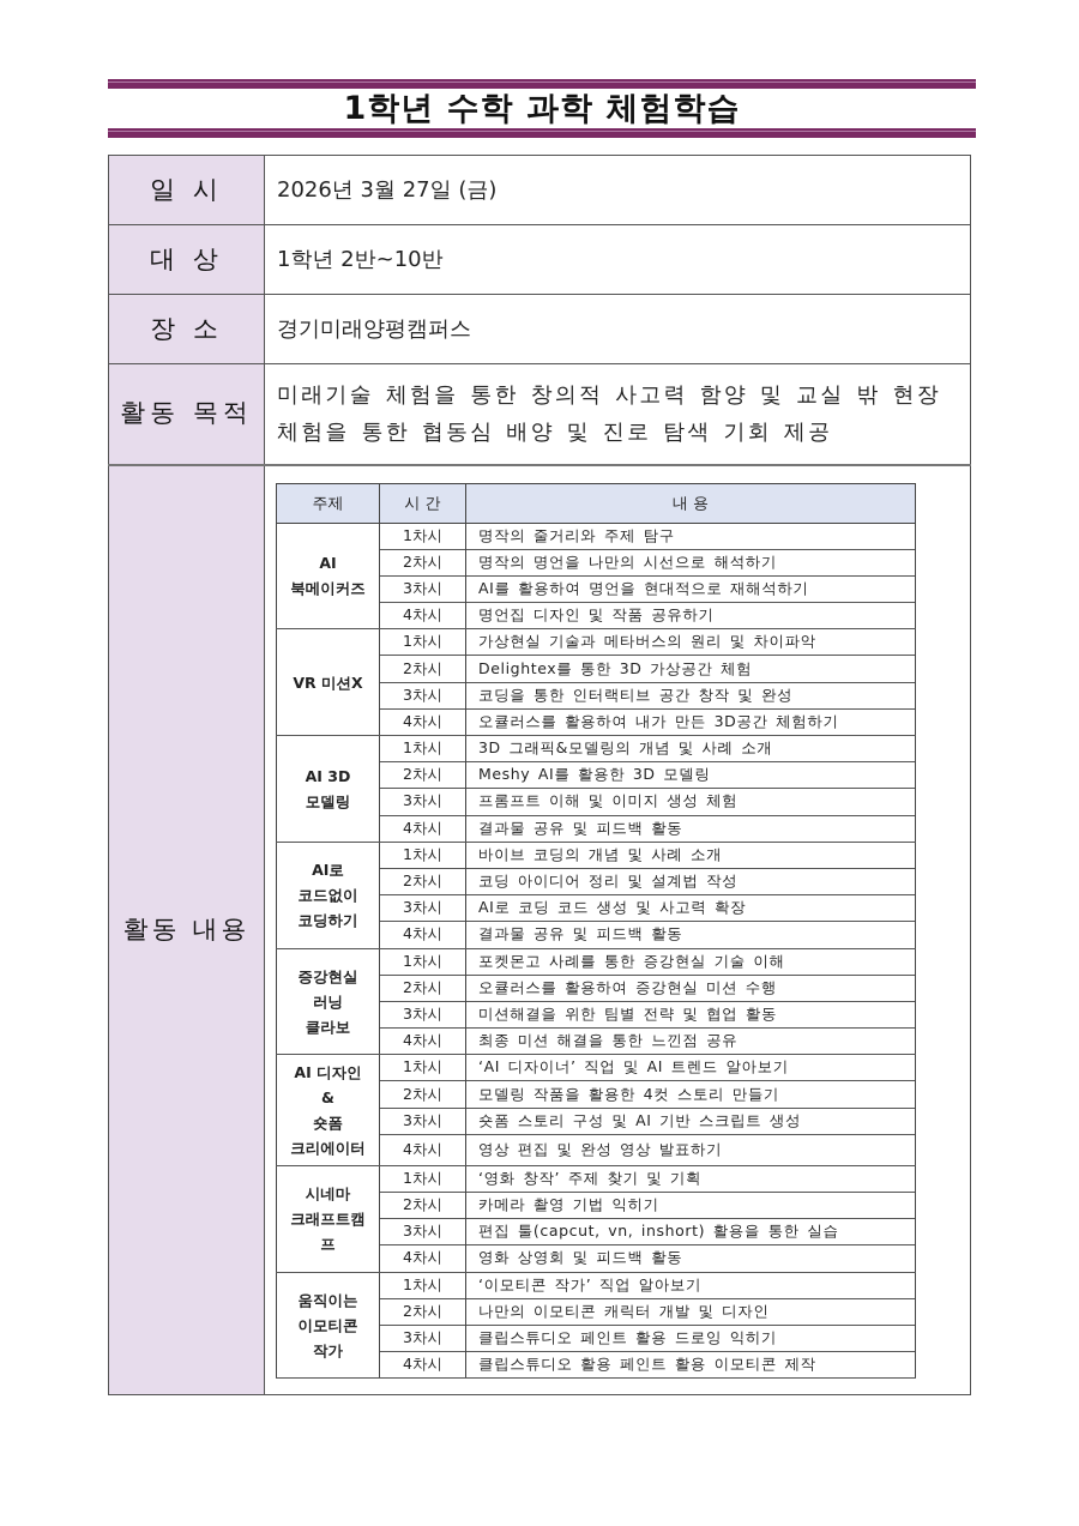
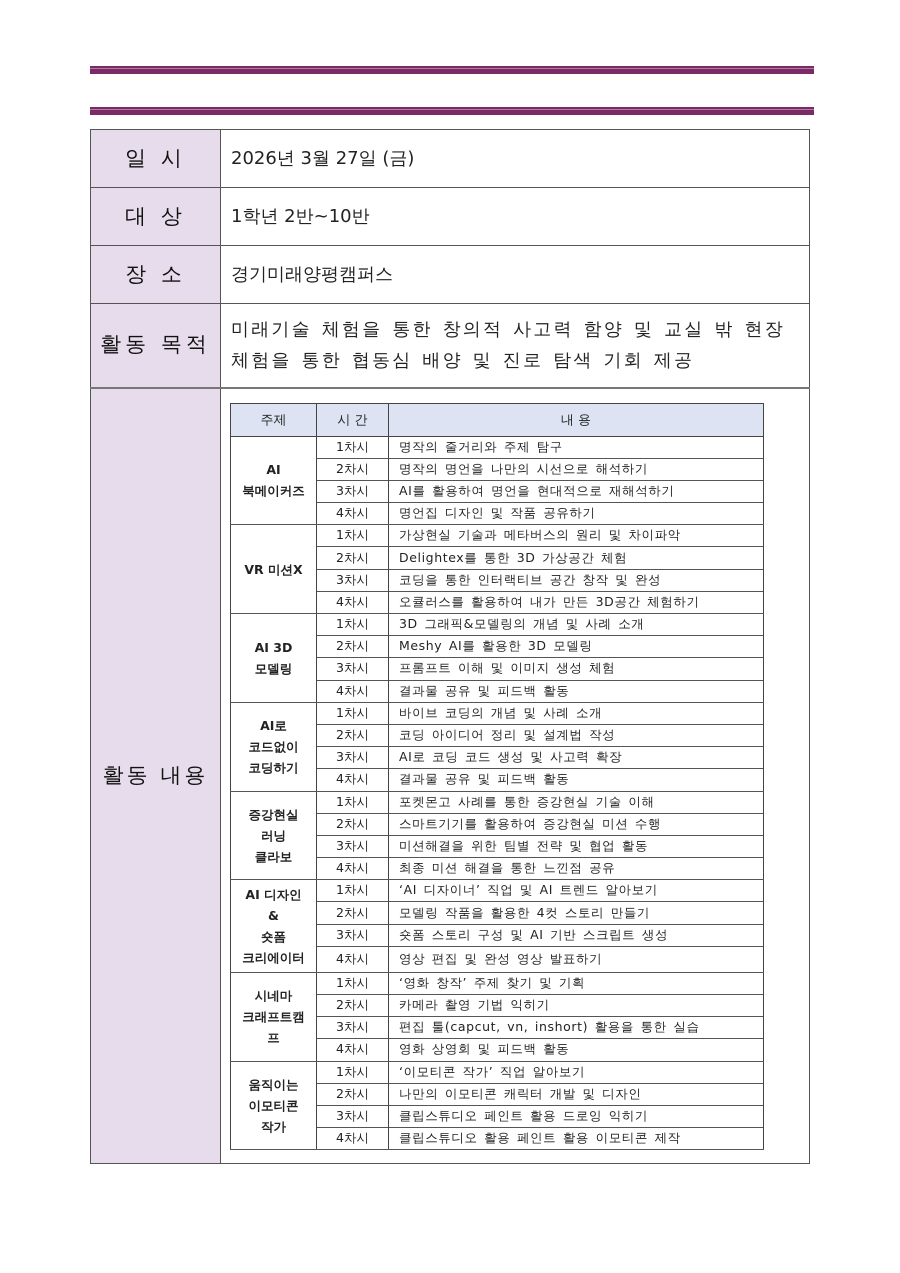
- 1학년 수학 과학 체험학습
  일 시	2026년 3월 27일 (금)
  대 상	1학년 2반~10반
  장 소	경기미래양평캠퍼스
  활동 목적	미래기술 체험을 통한 창의적 사고력 함양 및 교실 밖 현장 체험을 통한 협동심 배양 및 진로 탐색 기회 제공
  활동 내용
  주제	시 간	내 용
  AI 북메이커즈	1차시	명작의 줄거리와 주제 탐구
  2차시	명작의 명언을 나만의 시선으로 해석하기
  3차시	AI를 활용하여 명언을 현대적으로 재해석하기
  4차시	명언집 디자인 및 작품 공유하기
  VR 미션X	1차시	가상현실 기술과 메타버스의 원리 및 차이파악
  2차시	Delightex를 통한 3D 가상공간 체험
  3차시	코딩을 통한 인터랙티브 공간 창작 및 완성
  4차시	오큘러스를 활용하여 내가 만든 3D공간 체험하기
  AI 3D 모델링	1차시	3D 그래픽&모델링의 개념 및 사례 소개
  2차시	Meshy AI를 활용한 3D 모델링
  3차시	프롬프트 이해 및 이미지 생성 체험
  4차시	결과물 공유 및 피드백 활동
  AI로 코드없이 코딩하기	1차시	바이브 코딩의 개념 및 사례 소개
  2차시	코딩 아이디어 정리 및 설계법 작성
  3차시	AI로 코딩 코드 생성 및 사고력 확장
  4차시	결과물 공유 및 피드백 활동
  증강현실 러닝 클라보	1차시	포켓몬고 사례를 통한 증강현실 기술 이해
- 2차시	오큘러스를 활용하여 증강현실 미션 수행
+ 2차시	스마트기기를 활용하여 증강현실 미션 수행
  3차시	미션해결을 위한 팀별 전략 및 협업 활동
  4차시	최종 미션 해결을 통한 느낀점 공유
  AI 디자인 & 숏폼 크리에이터	1차시	‘AI 디자이너’ 직업 및 AI 트렌드 알아보기
  2차시	모델링 작품을 활용한 4컷 스토리 만들기
  3차시	숏폼 스토리 구성 및 AI 기반 스크립트 생성
  4차시	영상 편집 및 완성 영상 발표하기
  시네마 크래프트캠 프	1차시	‘영화 창작’ 주제 찾기 및 기획
  2차시	카메라 촬영 기법 익히기
  3차시	편집 툴(capcut, vn, inshort) 활용을 통한 실습
  4차시	영화 상영회 및 피드백 활동
  움직이는 이모티콘 작가	1차시	‘이모티콘 작가’ 직업 알아보기
  2차시	나만의 이모티콘 캐릭터 개발 및 디자인
  3차시	클립스튜디오 페인트 활용 드로잉 익히기
  4차시	클립스튜디오 활용 페인트 활용 이모티콘 제작
